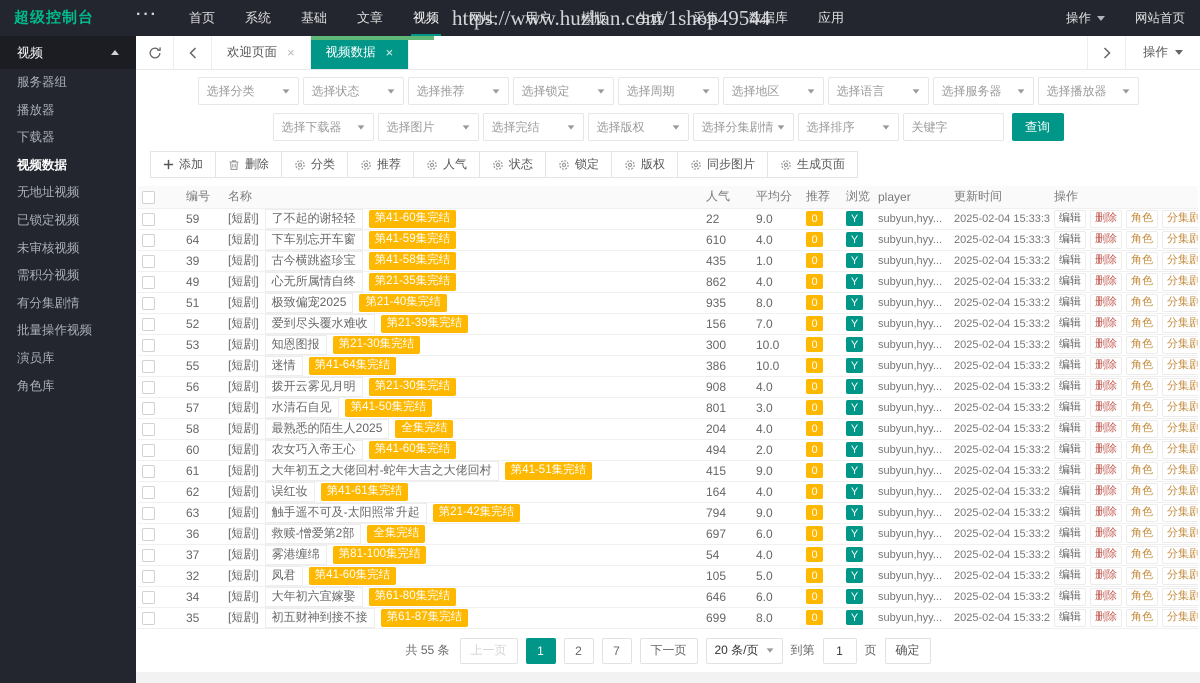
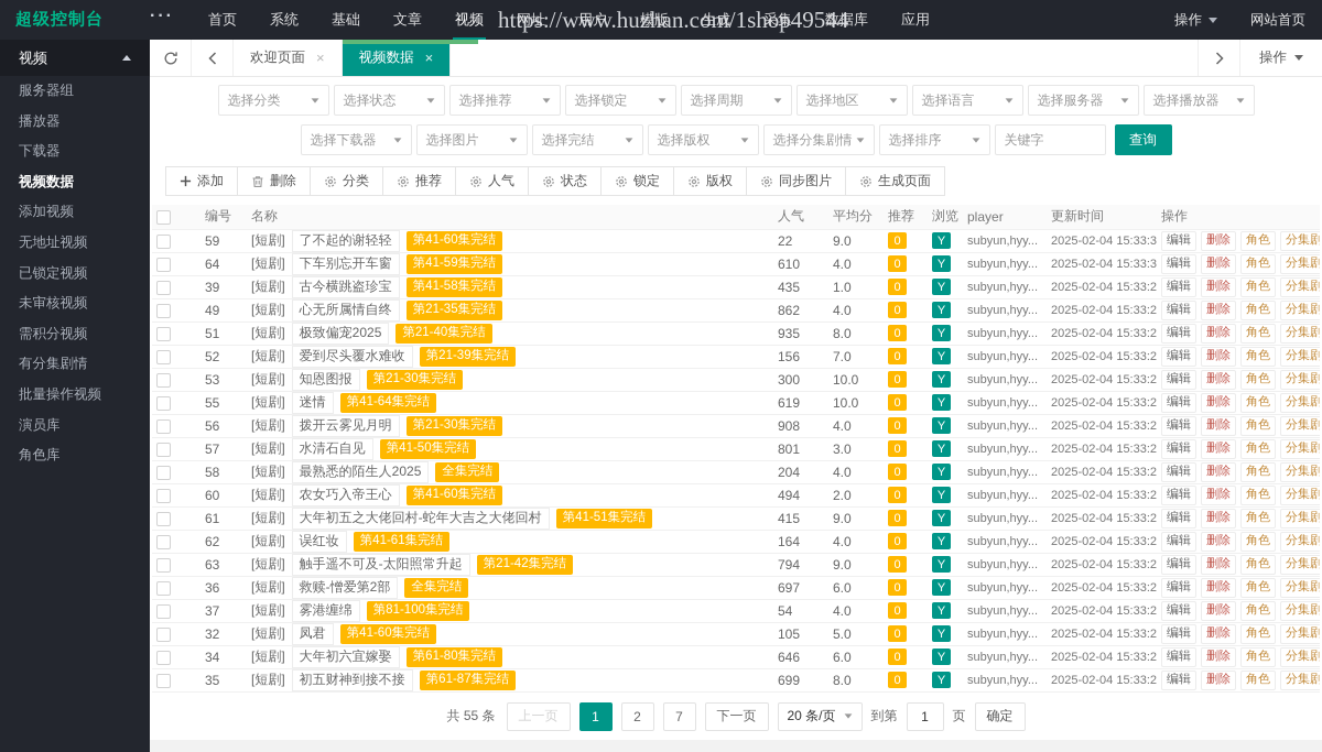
  超级控制台
  ···
  首页
  系统
  基础
  文章
  视频
  网址
  用户
  模版
  生成
  采集
  数据库
  应用
  操作
  网站首页
  https://www.huzhan.com/1shop49544
  视频
  服务器组
  播放器
  下载器
  视频数据
+ 添加视频
  无地址视频
  已锁定视频
  未审核视频
  需积分视频
  有分集剧情
  批量操作视频
  演员库
  角色库
  欢迎页面
  ×
  视频数据
  ×
  操作
  选择分类
  选择状态
  选择推荐
  选择锁定
  选择周期
  选择地区
  选择语言
  选择服务器
  选择播放器
  选择下载器
  选择图片
  选择完结
  选择版权
  选择分集剧情
  选择排序
  关键字
  查询
  添加
  删除
  分类
  推荐
  人气
  状态
  锁定
  版权
  同步图片
  生成页面
  	编号	名称	人气	平均分	推荐	浏览	player	更新时间	操作
  	59	[短剧] 了不起的谢轻轻 第41-60集完结	22	9.0	0	Y	subyun,hyy...	2025-02-04 15:33:3	编辑 删除 角色 分集剧
  	64	[短剧] 下车别忘开车窗 第41-59集完结	610	4.0	0	Y	subyun,hyy...	2025-02-04 15:33:3	编辑 删除 角色 分集剧
  	39	[短剧] 古今横跳盗珍宝 第41-58集完结	435	1.0	0	Y	subyun,hyy...	2025-02-04 15:33:2	编辑 删除 角色 分集剧
  	49	[短剧] 心无所属情自终 第21-35集完结	862	4.0	0	Y	subyun,hyy...	2025-02-04 15:33:2	编辑 删除 角色 分集剧
  	51	[短剧] 极致偏宠2025 第21-40集完结	935	8.0	0	Y	subyun,hyy...	2025-02-04 15:33:2	编辑 删除 角色 分集剧
  	52	[短剧] 爱到尽头覆水难收 第21-39集完结	156	7.0	0	Y	subyun,hyy...	2025-02-04 15:33:2	编辑 删除 角色 分集剧
  	53	[短剧] 知恩图报 第21-30集完结	300	10.0	0	Y	subyun,hyy...	2025-02-04 15:33:2	编辑 删除 角色 分集剧
- 	55	[短剧] 迷情 第41-64集完结	386	10.0	0	Y	subyun,hyy...	2025-02-04 15:33:2	编辑 删除 角色 分集剧
+ 	55	[短剧] 迷情 第41-64集完结	619	10.0	0	Y	subyun,hyy...	2025-02-04 15:33:2	编辑 删除 角色 分集剧
  	56	[短剧] 拨开云雾见月明 第21-30集完结	908	4.0	0	Y	subyun,hyy...	2025-02-04 15:33:2	编辑 删除 角色 分集剧
  	57	[短剧] 水清石自见 第41-50集完结	801	3.0	0	Y	subyun,hyy...	2025-02-04 15:33:2	编辑 删除 角色 分集剧
  	58	[短剧] 最熟悉的陌生人2025 全集完结	204	4.0	0	Y	subyun,hyy...	2025-02-04 15:33:2	编辑 删除 角色 分集剧
  	60	[短剧] 农女巧入帝王心 第41-60集完结	494	2.0	0	Y	subyun,hyy...	2025-02-04 15:33:2	编辑 删除 角色 分集剧
  	61	[短剧] 大年初五之大佬回村-蛇年大吉之大佬回村 第41-51集完结	415	9.0	0	Y	subyun,hyy...	2025-02-04 15:33:2	编辑 删除 角色 分集剧
  	62	[短剧] 误红妆 第41-61集完结	164	4.0	0	Y	subyun,hyy...	2025-02-04 15:33:2	编辑 删除 角色 分集剧
  	63	[短剧] 触手遥不可及-太阳照常升起 第21-42集完结	794	9.0	0	Y	subyun,hyy...	2025-02-04 15:33:2	编辑 删除 角色 分集剧
  	36	[短剧] 救赎-憎爱第2部 全集完结	697	6.0	0	Y	subyun,hyy...	2025-02-04 15:33:2	编辑 删除 角色 分集剧
  	37	[短剧] 雾港缠绵 第81-100集完结	54	4.0	0	Y	subyun,hyy...	2025-02-04 15:33:2	编辑 删除 角色 分集剧
  	32	[短剧] 凤君 第41-60集完结	105	5.0	0	Y	subyun,hyy...	2025-02-04 15:33:2	编辑 删除 角色 分集剧
  	34	[短剧] 大年初六宜嫁娶 第61-80集完结	646	6.0	0	Y	subyun,hyy...	2025-02-04 15:33:2	编辑 删除 角色 分集剧
  	35	[短剧] 初五财神到接不接 第61-87集完结	699	8.0	0	Y	subyun,hyy...	2025-02-04 15:33:2	编辑 删除 角色 分集剧
  共 55 条
  上一页
  1
  2
  7
  下一页
  20 条/页
  到第
  1
  页
  确定
